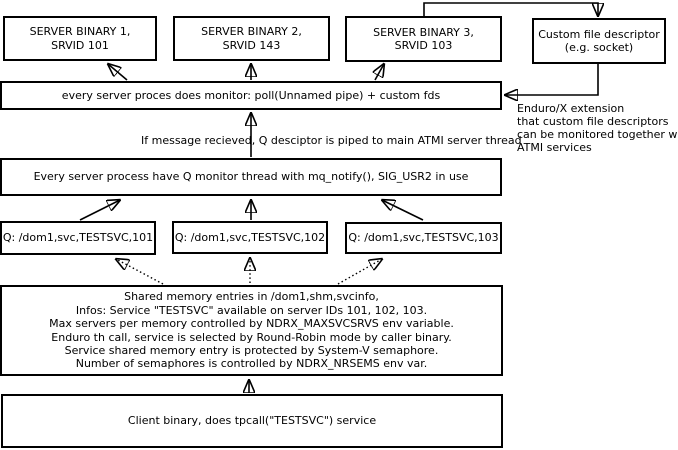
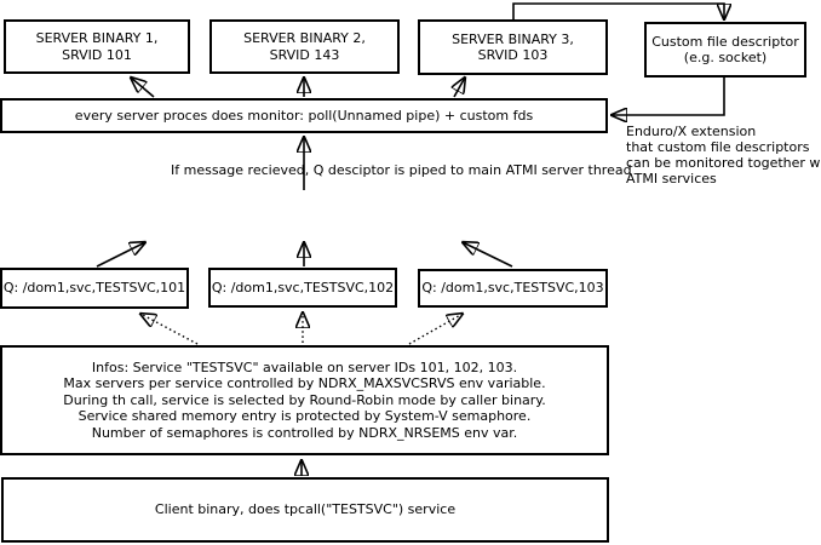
  SERVER BINARY 1,
  SRVID 101
  SERVER BINARY 2,
  SRVID 143
  SERVER BINARY 3,
  SRVID 103
  Custom file descriptor
  (e.g. socket)
  every server proces does monitor: poll(Unnamed pipe) + custom fds
  Enduro/X extension
  that custom file descriptors
  can be monitored together w
  ATMI services
  If message recieved, Q desciptor is piped to main ATMI server thread
- Every server process have Q monitor thread with mq_notify(), SIG_USR2 in use
  Q: /dom1,svc,TESTSVC,101
  Q: /dom1,svc,TESTSVC,102
  Q: /dom1,svc,TESTSVC,103
- Shared memory entries in /dom1,shm,svcinfo,
  Infos: Service "TESTSVC" available on server IDs 101, 102, 103.
- Max servers per memory controlled by NDRX_MAXSVCSRVS env variable.
+ Max servers per service controlled by NDRX_MAXSVCSRVS env variable.
- Enduro th call, service is selected by Round-Robin mode by caller binary.
+ During th call, service is selected by Round-Robin mode by caller binary.
  Service shared memory entry is protected by System-V semaphore.
  Number of semaphores is controlled by NDRX_NRSEMS env var.
  Client binary, does tpcall("TESTSVC") service
